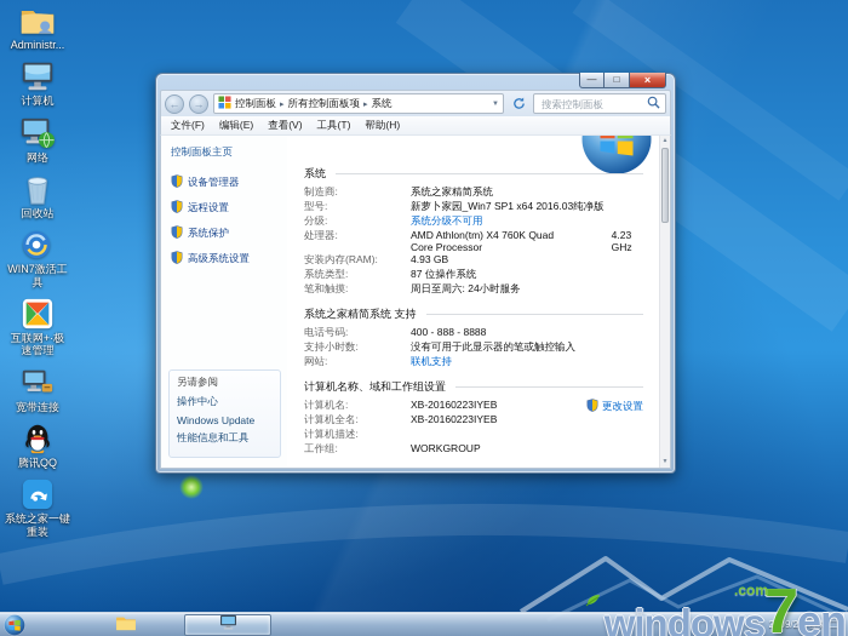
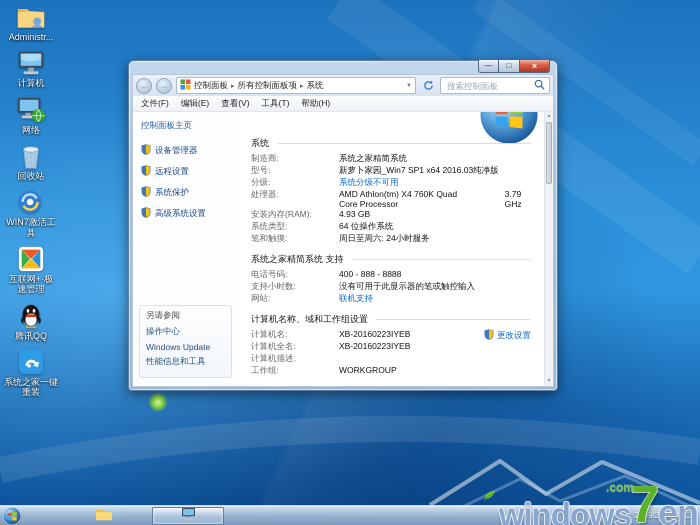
  Administr...
  计算机
  网络
  回收站
  WIN7激活工
  具
  互联网+·极
  速管理
- 宽带连接
  腾讯QQ
  系统之家一键
  重装
  —
  □
  ×
  ←
  →
  控制面板
  所有控制面板项
  系统
  搜索控制面板
  文件(F)
  编辑(E)
  查看(V)
  工具(T)
  帮助(H)
  控制面板主页
  设备管理器
  远程设置
  系统保护
  高级系统设置
  另请参阅
  操作中心
  Windows Update
  性能信息和工具
  系统
  制造商:
  系统之家精简系统
  型号:
  新萝卜家园_Win7 SP1 x64 2016.03纯净版
  分级:
  系统分级不可用
  处理器:
  AMD Athlon(tm) X4 760K Quad Core Processor
- 4.23 GHz
+ 3.79 GHz
  安装内存(RAM):
  4.93 GB
  系统类型:
- 87 位操作系统
+ 64 位操作系统
  笔和触摸:
  周日至周六: 24小时服务
  系统之家精简系统 支持
  电话号码:
  400 - 888 - 8888
  支持小时数:
  没有可用于此显示器的笔或触控输入
  网站:
  联机支持
  计算机名称、域和工作组设置
  计算机名:
  XB-20160223IYEB
  更改设置
  计算机全名:
  XB-20160223IYEB
  计算机描述:
  工作组:
  WORKGROUP
  2009/2/3 星期二
  windows
  7
  en
  .com
